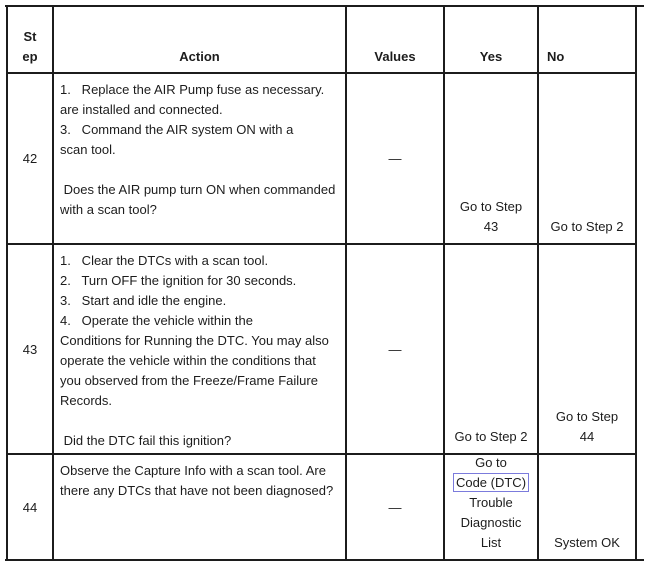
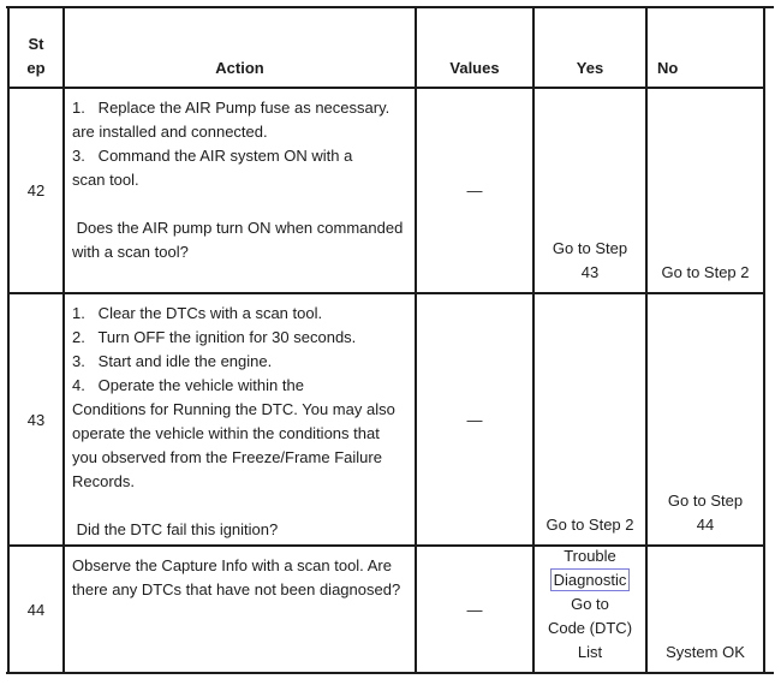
  St
  ep
  Action
  Values
  Yes
  No
  42
  1. Replace the AIR Pump fuse as necessary.
  are installed and connected.
  3. Command the AIR system ON with a
  scan tool.
  Does the AIR pump turn ON when commanded
  with a scan tool?
  —
  Go to Step
  43
  Go to Step 2
  43
  1. Clear the DTCs with a scan tool.
  2. Turn OFF the ignition for 30 seconds.
  3. Start and idle the engine.
  4. Operate the vehicle within the
  Conditions for Running the DTC. You may also
  operate the vehicle within the conditions that
  you observed from the Freeze/Frame Failure
  Records.
  Did the DTC fail this ignition?
  —
  Go to Step 2
  Go to Step
  44
  44
  Observe the Capture Info with a scan tool. Are
  there any DTCs that have not been diagnosed?
  —
- Go to
+ Trouble
- Code (DTC)
+ Diagnostic
- Trouble
+ Go to
- Diagnostic
+ Code (DTC)
  List
  System OK
